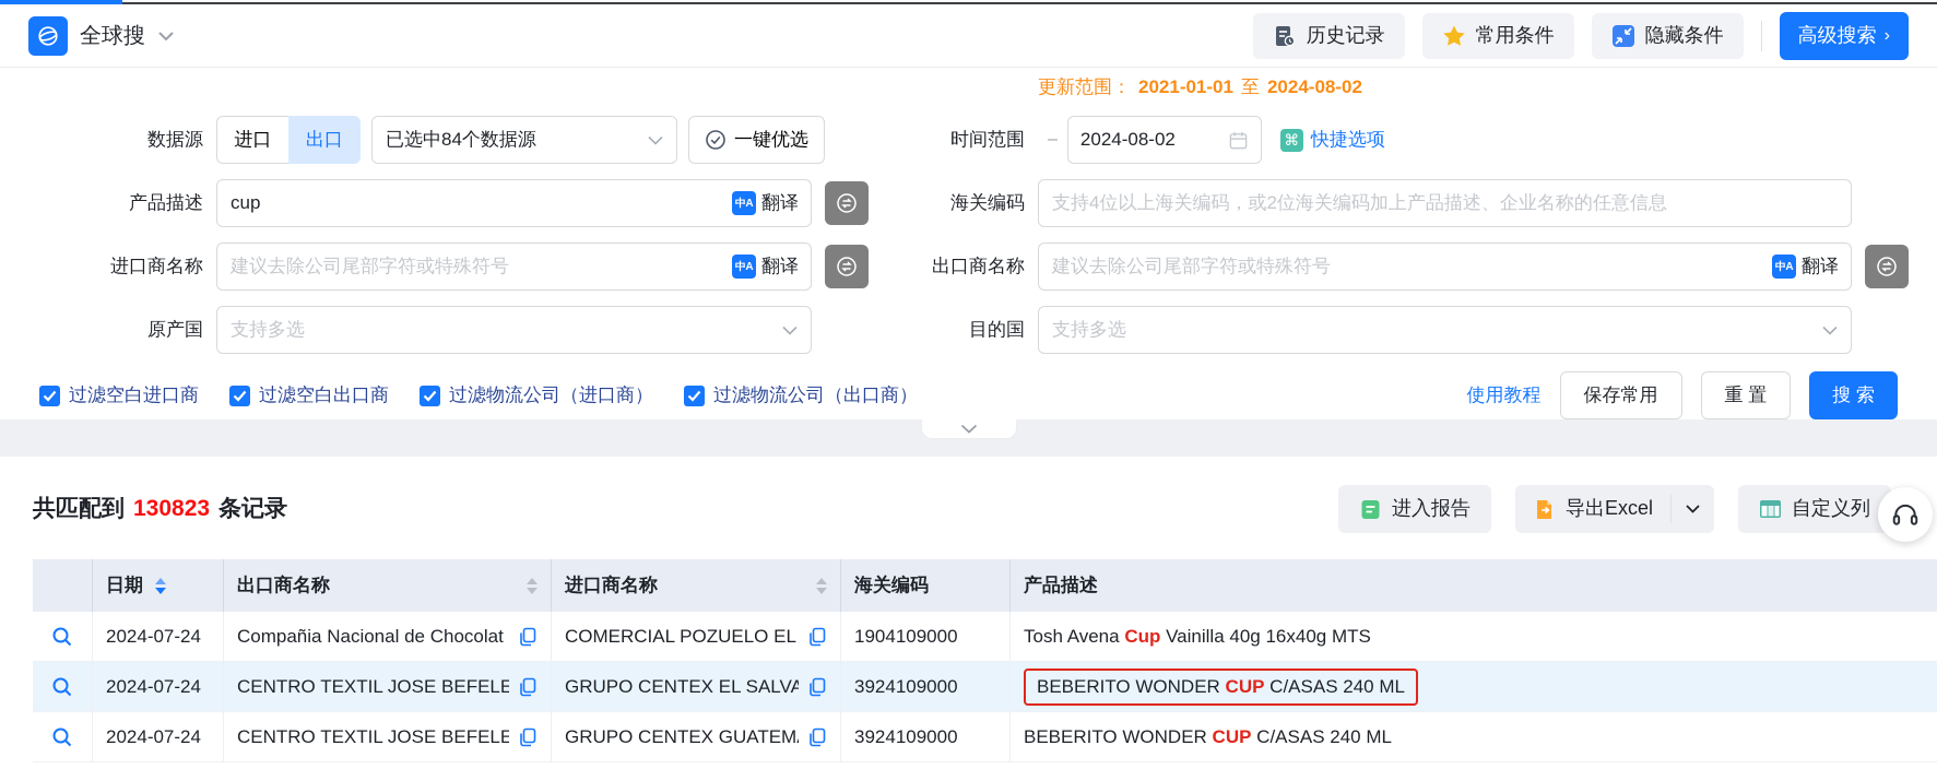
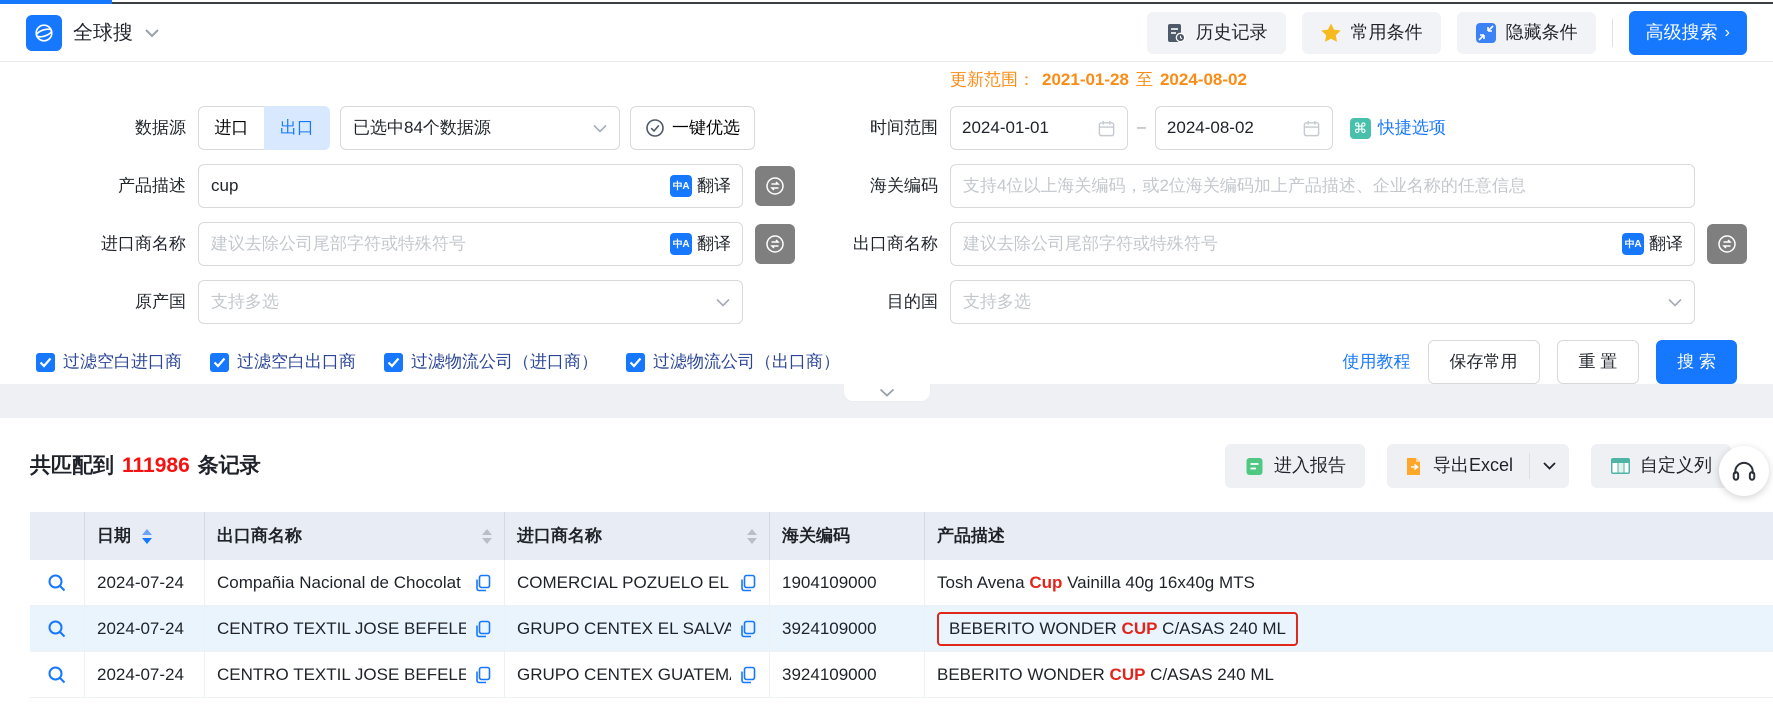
  全球搜
  历史记录
  常用条件
  隐藏条件
  高级搜索
  ›
  数据源
  进口
  出口
  已选中84个数据源
  一键优选
  产品描述
  cup
  中A
  翻译
  进口商名称
  建议去除公司尾部字符或特殊符号
  中A
  翻译
  原产国
  支持多选
  更新范围：
- 2021-01-01
+ 2021-01-28
  至
  2024-08-02
  时间范围
+ 2024-01-01
  –
  2024-08-02
  ⌘
  快捷选项
  海关编码
  支持4位以上海关编码，或2位海关编码加上产品描述、企业名称的任意信息
  出口商名称
  建议去除公司尾部字符或特殊符号
  中A
  翻译
  目的国
  支持多选
  过滤空白进口商
  过滤空白出口商
  过滤物流公司（进口商）
  过滤物流公司（出口商）
  使用教程
  保存常用
  重 置
  搜 索
  共匹配到
- 130823
+ 111986
  条记录
  进入报告
  导出Excel
  自定义列
  日期
  出口商名称
  进口商名称
  海关编码
  产品描述
  2024-07-24
  Compañia Nacional de Chocolat
  COMERCIAL POZUELO EL
  1904109000
  Tosh Avena
  Cup
  Vainilla 40g 16x40g MTS
  2024-07-24
  CENTRO TEXTIL JOSE BEFELE
  GRUPO CENTEX EL SALVA
  3924109000
  BEBERITO WONDER
  CUP
  C/ASAS 240 ML
  2024-07-24
  CENTRO TEXTIL JOSE BEFELE
  GRUPO CENTEX GUATEM
  3924109000
  BEBERITO WONDER
  CUP
  C/ASAS 240 ML
